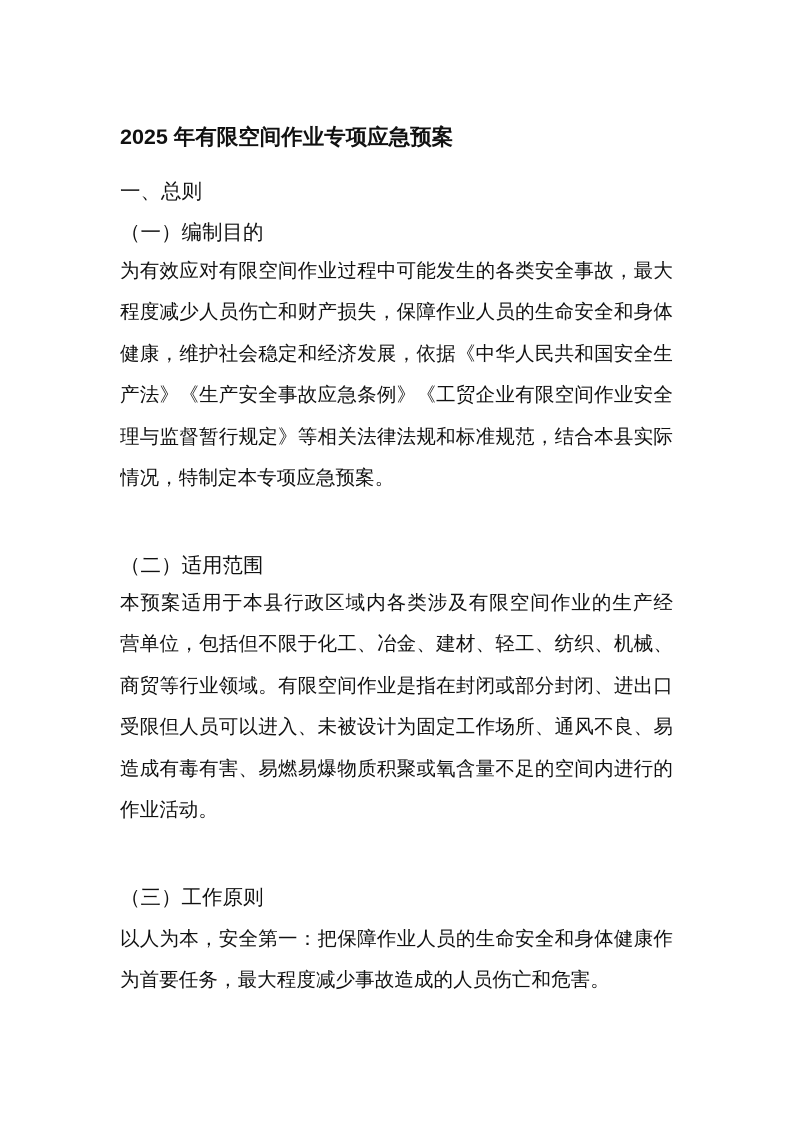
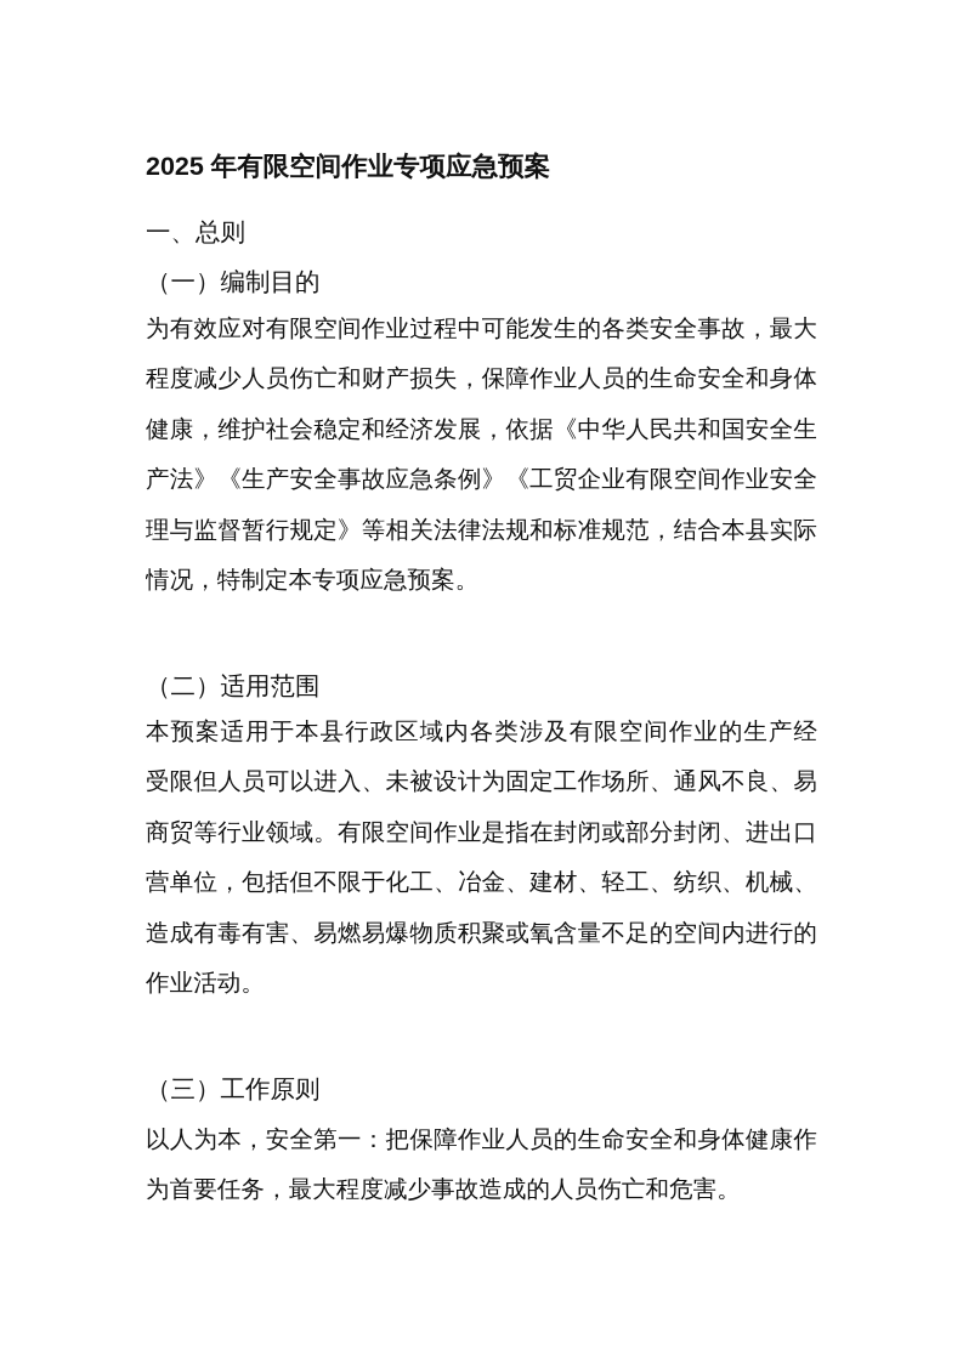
  2025 年有限空间作业专项应急预案
  一、总则
  （一）编制目的
  为有效应对有限空间作业过程中可能发生的各类安全事故，最大
  程度减少人员伤亡和财产损失，保障作业人员的生命安全和身体
  健康，维护社会稳定和经济发展，依据《中华人民共和国安全生
  产法》《生产安全事故应急条例》《工贸企业有限空间作业安全
  理与监督暂行规定》等相关法律法规和标准规范，结合本县实际
  情况，特制定本专项应急预案。
  （二）适用范围
  本预案适用于本县行政区域内各类涉及有限空间作业的生产经
- 营单位，包括但不限于化工、冶金、建材、轻工、纺织、机械、
+ 受限但人员可以进入、未被设计为固定工作场所、通风不良、易
  商贸等行业领域。有限空间作业是指在封闭或部分封闭、进出口
- 受限但人员可以进入、未被设计为固定工作场所、通风不良、易
+ 营单位，包括但不限于化工、冶金、建材、轻工、纺织、机械、
  造成有毒有害、易燃易爆物质积聚或氧含量不足的空间内进行的
  作业活动。
  （三）工作原则
  以人为本，安全第一：把保障作业人员的生命安全和身体健康作
  为首要任务，最大程度减少事故造成的人员伤亡和危害。
